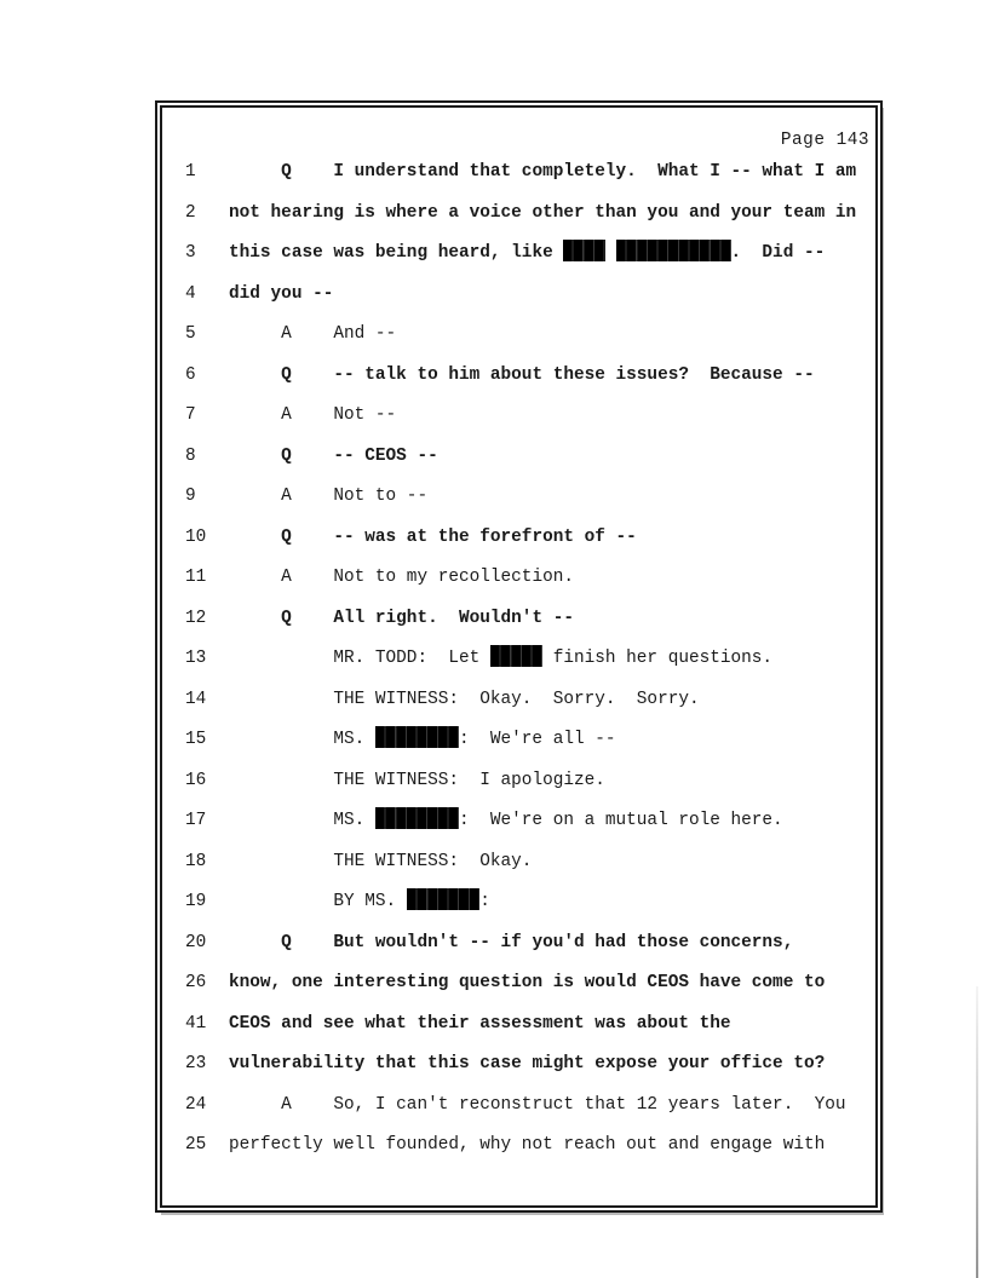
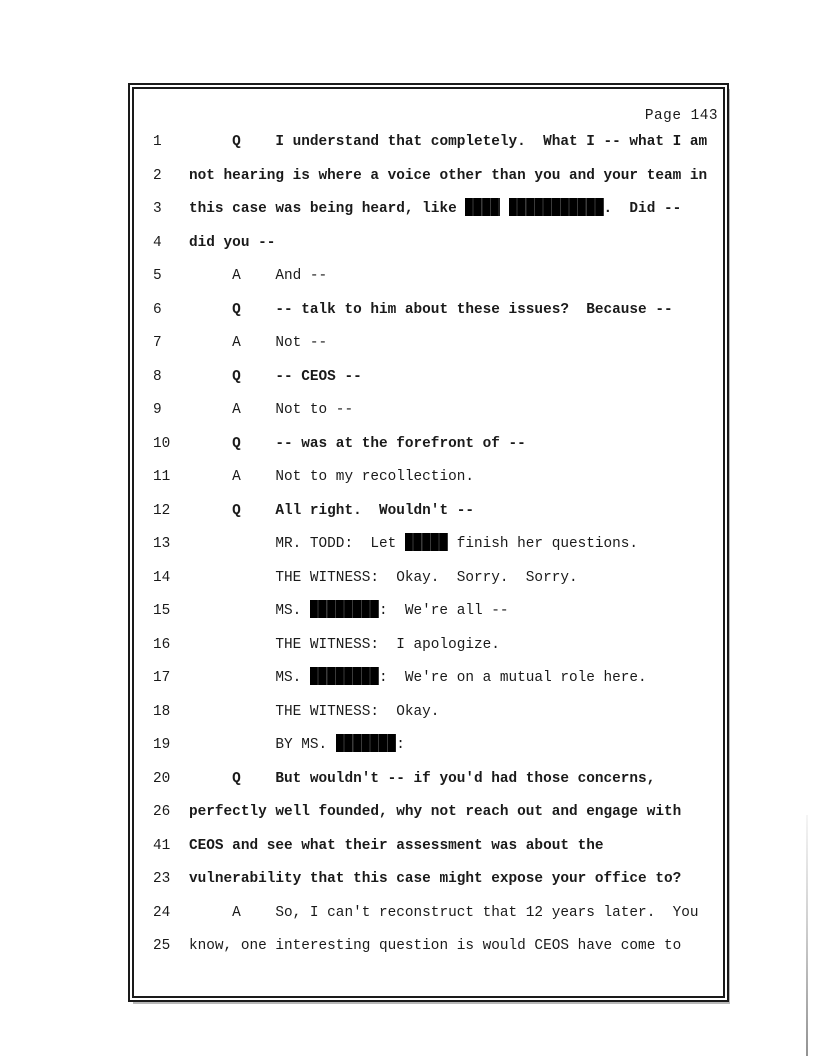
  Page 143
  1
  Q I understand that completely. What I -- what I am
  2
  not hearing is where a voice other than you and your team in
  3
  this case was being heard, like . Did --
  4
  did you --
  5
  A And --
  6
  Q -- talk to him about these issues? Because --
  7
  A Not --
  8
  Q -- CEOS --
  9
  A Not to --
  10
  Q -- was at the forefront of --
  11
  A Not to my recollection.
  12
  Q All right. Wouldn't --
  13
  MR. TODD: Let finish her questions.
  14
  THE WITNESS: Okay. Sorry. Sorry.
  15
  MS. : We're all --
  16
  THE WITNESS: I apologize.
  17
  MS. : We're on a mutual role here.
  18
  THE WITNESS: Okay.
  19
  BY MS. :
  20
  Q But wouldn't -- if you'd had those concerns,
  26
- know, one interesting question is would CEOS have come to
+ perfectly well founded, why not reach out and engage with
  41
  CEOS and see what their assessment was about the
  23
  vulnerability that this case might expose your office to?
  24
  A So, I can't reconstruct that 12 years later. You
  25
- perfectly well founded, why not reach out and engage with
+ know, one interesting question is would CEOS have come to
